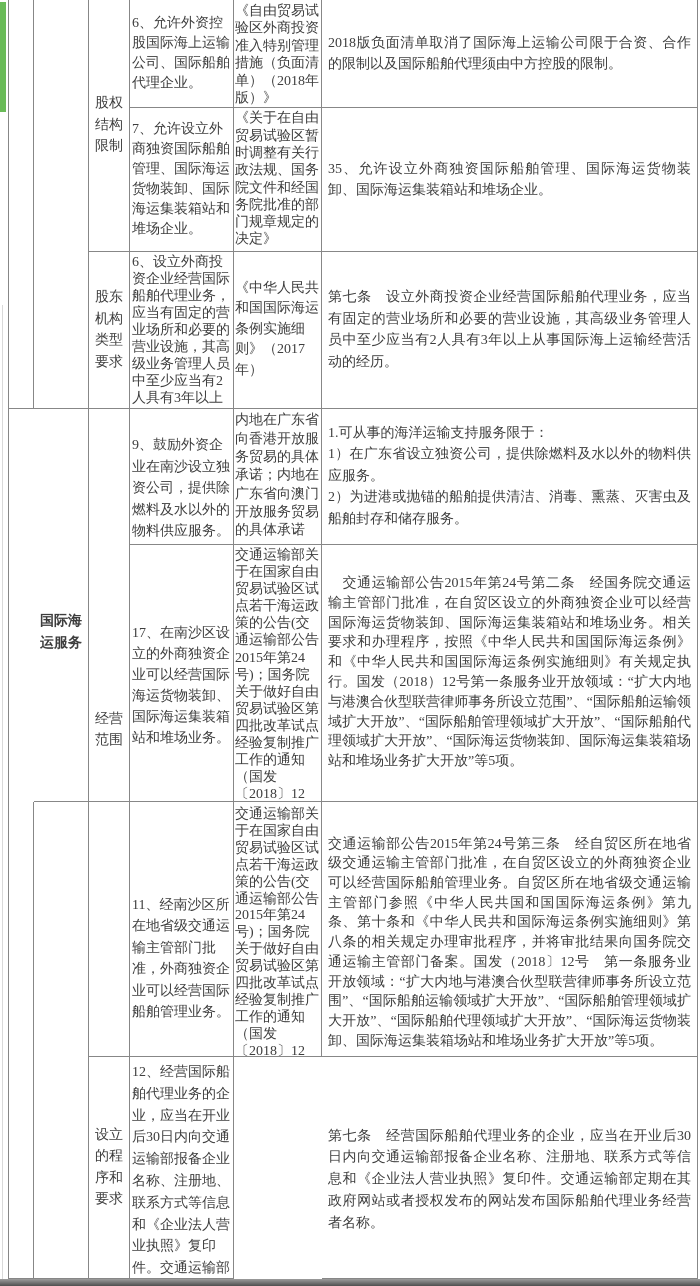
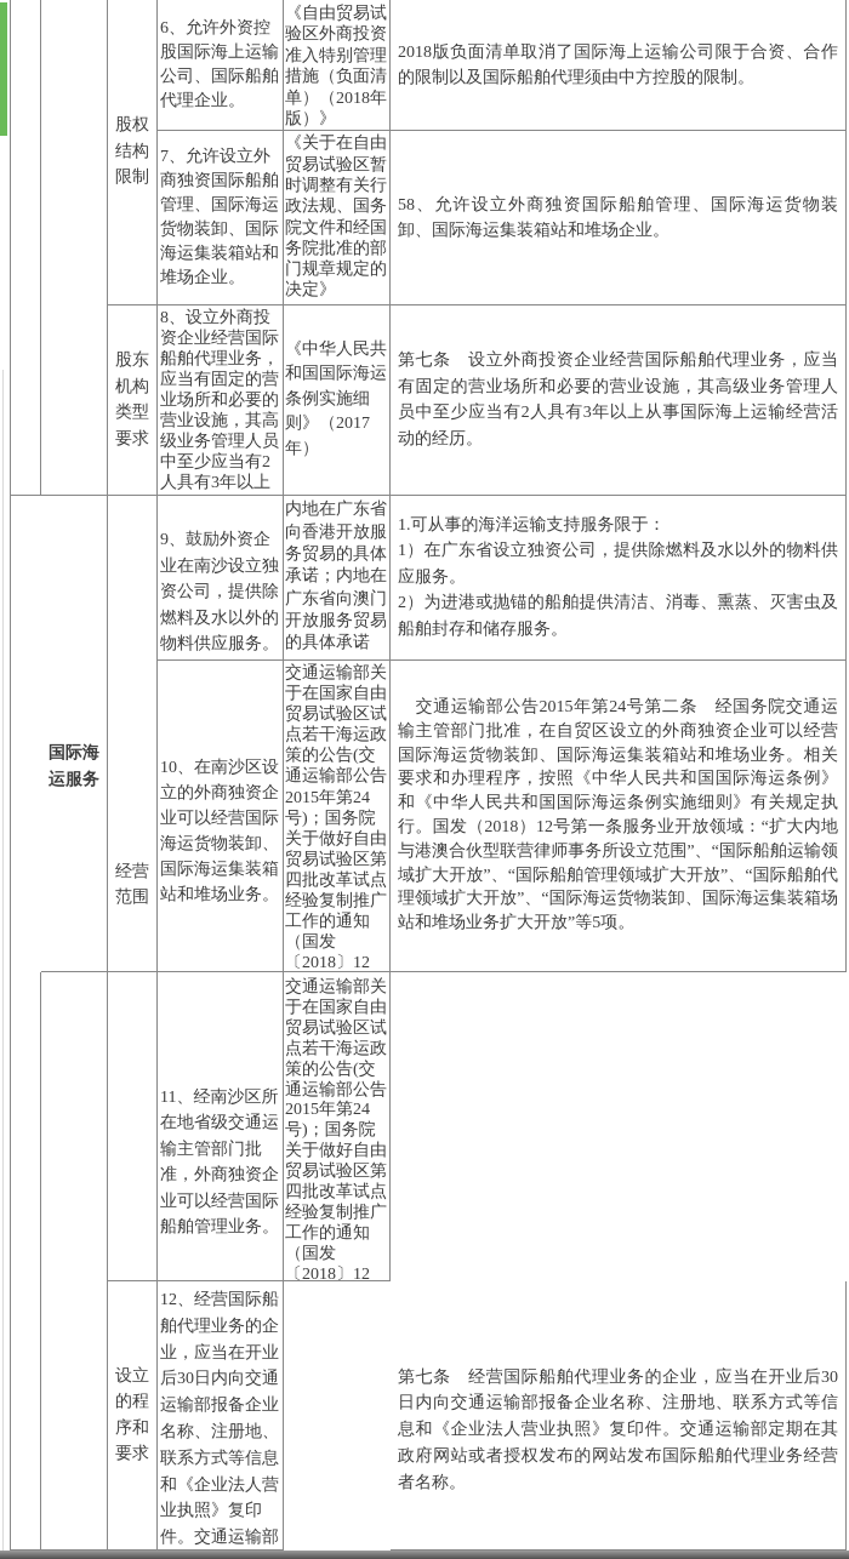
  国际海运服务
  股权结构限制
  股东机构类型要求
  经营范围
  设立的程序和要求
  6、允许外资控股国际海上运输公司、国际船舶代理企业。
  7、允许设立外商独资国际船舶管理、国际海运货物装卸、国际海运集装箱站和堆场企业。
- 6、设立外商投资企业经营国际船舶代理业务，应当有固定的营业场所和必要的营业设施，其高级业务管理人员中至少应当有2人具有3年以上
+ 8、设立外商投资企业经营国际船舶代理业务，应当有固定的营业场所和必要的营业设施，其高级业务管理人员中至少应当有2人具有3年以上
  9、鼓励外资企业在南沙设立独资公司，提供除燃料及水以外的物料供应服务。
- 17、在南沙区设立的外商独资企业可以经营国际海运货物装卸、国际海运集装箱站和堆场业务。
+ 10、在南沙区设立的外商独资企业可以经营国际海运货物装卸、国际海运集装箱站和堆场业务。
  11、经南沙区所在地省级交通运输主管部门批准，外商独资企业可以经营国际船舶管理业务。
  12、经营国际船舶代理业务的企业，应当在开业后30日内向交通运输部报备企业名称、注册地、联系方式等信息和《企业法人营业执照》复印件。交通运输部
  《自由贸易试验区外商投资准入特别管理措施（负面清单）（2018年版）》
  《关于在自由贸易试验区暂时调整有关行政法规、国务院文件和经国务院批准的部门规章规定的决定》
  《中华人民共和国国际海运条例实施细则》（2017年）
  内地在广东省向香港开放服务贸易的具体承诺；内地在广东省向澳门开放服务贸易的具体承诺
  交通运输部关于在国家自由贸易试验区试点若干海运政策的公告(交通运输部公告2015年第24号)；国务院关于做好自由贸易试验区第四批改革试点经验复制推广工作的通知（国发〔2018〕12
  交通运输部关于在国家自由贸易试验区试点若干海运政策的公告(交通运输部公告2015年第24号)；国务院关于做好自由贸易试验区第四批改革试点经验复制推广工作的通知（国发〔2018〕12
  2018版负面清单取消了国际海上运输公司限于合资、合作的限制以及国际船舶代理须由中方控股的限制。
- 35、允许设立外商独资国际船舶管理、国际海运货物装卸、国际海运集装箱站和堆场企业。
+ 58、允许设立外商独资国际船舶管理、国际海运货物装卸、国际海运集装箱站和堆场企业。
  第七条 设立外商投资企业经营国际船舶代理业务，应当有固定的营业场所和必要的营业设施，其高级业务管理人员中至少应当有2人具有3年以上从事国际海上运输经营活动的经历。
  1.可从事的海洋运输支持服务限于：
  1）在广东省设立独资公司，提供除燃料及水以外的物料供应服务。
  2）为进港或抛锚的船舶提供清洁、消毒、熏蒸、灭害虫及船舶封存和储存服务。
  交通运输部公告2015年第24号第二条 经国务院交通运输主管部门批准，在自贸区设立的外商独资企业可以经营国际海运货物装卸、国际海运集装箱站和堆场业务。相关要求和办理程序，按照《中华人民共和国国际海运条例》和《中华人民共和国国际海运条例实施细则》有关规定执行。国发（2018）12号第一条服务业开放领域：“扩大内地与港澳合伙型联营律师事务所设立范围”、“国际船舶运输领域扩大开放”、“国际船舶管理领域扩大开放”、“国际船舶代理领域扩大开放”、“国际海运货物装卸、国际海运集装箱场站和堆场业务扩大开放”等5项。
- 交通运输部公告2015年第24号第三条 经自贸区所在地省级交通运输主管部门批准，在自贸区设立的外商独资企业可以经营国际船舶管理业务。自贸区所在地省级交通运输主管部门参照《中华人民共国和国国际海运条例》第九条、第十条和《中华人民共和国际海运条例实施细则》第八条的相关规定办理审批程序，并将审批结果向国务院交通运输主管部门备案。国发（2018〕12号 第一条服务业开放领域：“扩大内地与港澳合伙型联营律师事务所设立范围”、“国际船舶运输领域扩大开放”、“国际船舶管理领域扩大开放”、“国际船舶代理领域扩大开放”、“国际海运货物装卸、国际海运集装箱场站和堆场业务扩大开放”等5项。
  第七条 经营国际船舶代理业务的企业，应当在开业后30日内向交通运输部报备企业名称、注册地、联系方式等信息和《企业法人营业执照》复印件。交通运输部定期在其政府网站或者授权发布的网站发布国际船舶代理业务经营者名称。
